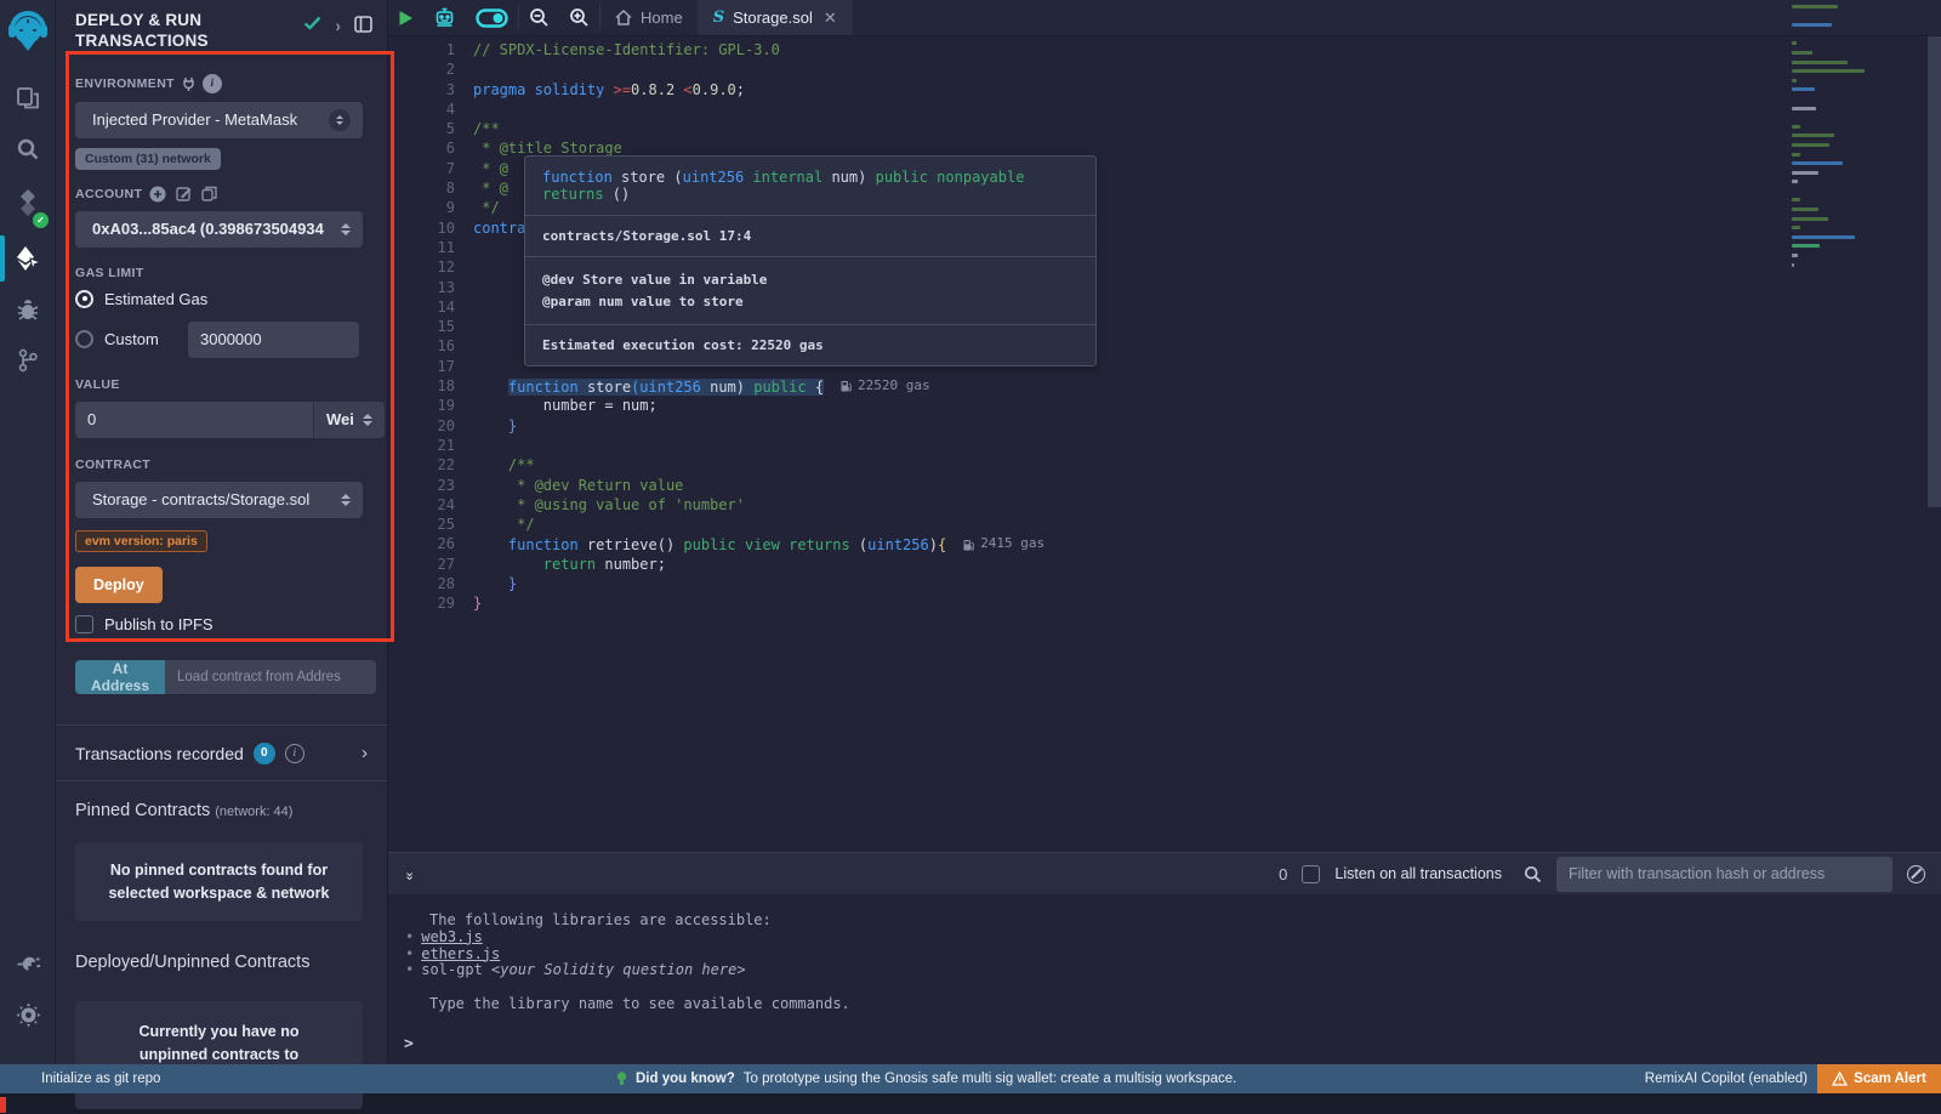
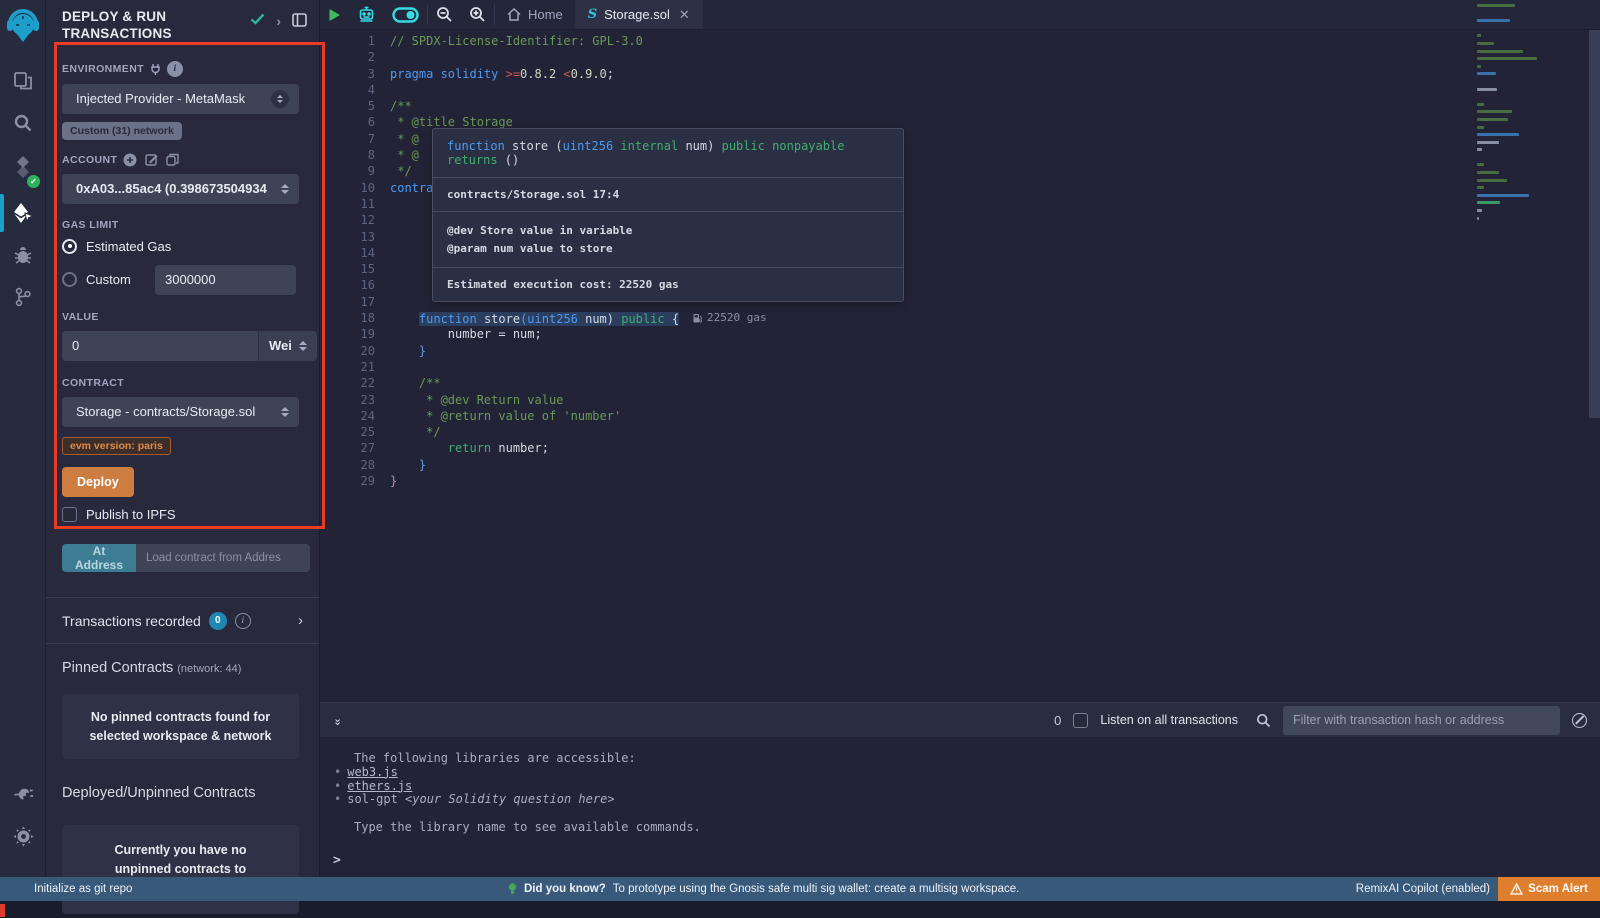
  ✓
  DEPLOY & RUN TRANSACTIONS
  ›
  ENVIRONMENT
  i
  Injected Provider - MetaMask
  Custom (31) network
  ACCOUNT
  0xA03...85ac4 (0.398673504934
  GAS LIMIT
  Estimated Gas
  Custom
  3000000
  VALUE
  0
  Wei
  CONTRACT
  Storage - contracts/Storage.sol
  evm version: paris
  Deploy
  Publish to IPFS
  At Address
  Load contract from Addres
  Transactions recorded
  0
  i
  ›
  Pinned Contracts (network: 44)
  No pinned contracts found for selected workspace & network
  Deployed/Unpinned Contracts
  Currently you have no unpinned contracts to
  Home
  S
  Storage.sol
  ✕
  1
  // SPDX-License-Identifier: GPL-3.0
  2
  3
  pragma solidity >=0.8.2 <0.9.0;
  4
  5
  /**
  6
  * @title Storage
  7
  * @
  8
  * @
  9
  */
  10
  11
  12
  13
  14
  15
  16
  17
  18
  function store(uint256 num) public {
  22520 gas
  19
  number = num;
  20
  }
  21
  22
  /**
  23
  * @dev Return value
  24
- * @using value of 'number'
+ * @return value of 'number'
  25
  */
- 26
- function retrieve() public view returns (uint256){
- 2415 gas
  27
  return number;
  28
  }
  29
  }
  function store (uint256 internal num) public nonpayable returns ()
  contracts/Storage.sol 17:4
  @dev Store value in variable
  @param num value to store
  Estimated execution cost: 22520 gas
  ⌄
  0
  Listen on all transactions
  Filter with transaction hash or address
  The following libraries are accessible:
  • web3.js
  • ethers.js
  • sol-gpt <your Solidity question here>
  Type the library name to see available commands.
  >
  Initialize as git repo
  Did you know?
  To prototype using the Gnosis safe multi sig wallet: create a multisig workspace.
  RemixAI Copilot (enabled)
  Scam Alert
